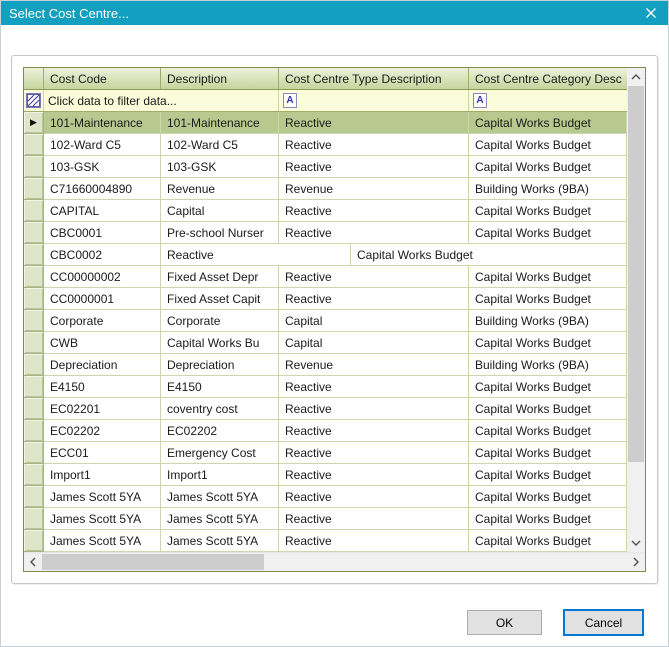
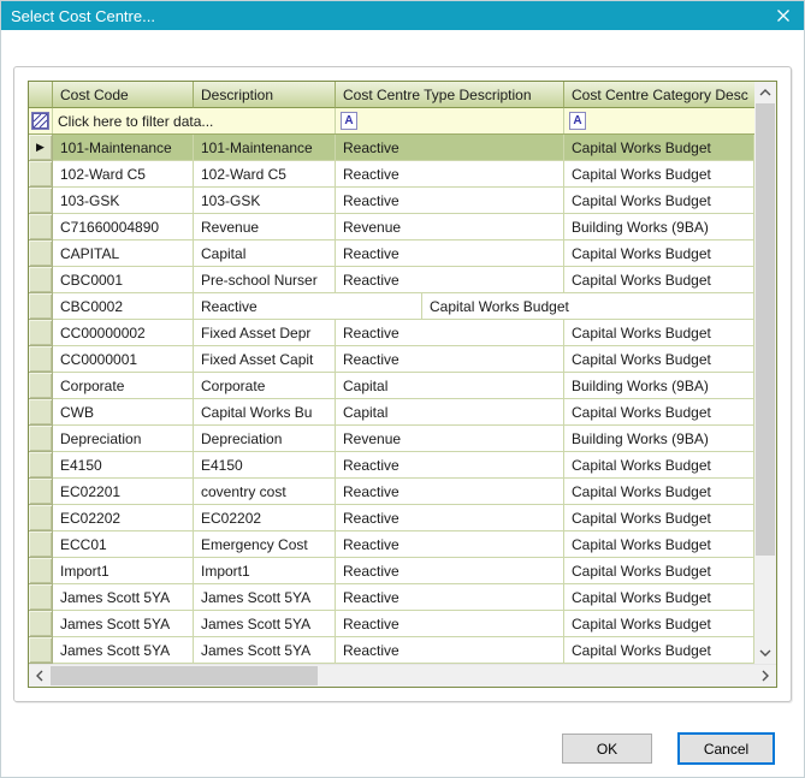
  Select Cost Centre...
  Cost Code
  Description
  Cost Centre Type Description
  Cost Centre Category Desc
- Click data to filter data...
+ Click here to filter data...
  A
  A
  ▶
  101-Maintenance
  101-Maintenance
  Reactive
  Capital Works Budget
  102-Ward C5
  102-Ward C5
  Reactive
  Capital Works Budget
  103-GSK
  103-GSK
  Reactive
  Capital Works Budget
  C71660004890
  Revenue
  Revenue
  Building Works (9BA)
  CAPITAL
  Capital
  Reactive
  Capital Works Budget
  CBC0001
  Pre-school Nurser
  Reactive
  Capital Works Budget
  CBC0002
  Reactive
  Capital Works Budget
  CC00000002
  Fixed Asset Depr
  Reactive
  Capital Works Budget
  CC0000001
  Fixed Asset Capit
  Reactive
  Capital Works Budget
  Corporate
  Corporate
  Capital
  Building Works (9BA)
  CWB
  Capital Works Bu
  Capital
  Capital Works Budget
  Depreciation
  Depreciation
  Revenue
  Building Works (9BA)
  E4150
  E4150
  Reactive
  Capital Works Budget
  EC02201
  coventry cost
  Reactive
  Capital Works Budget
  EC02202
  EC02202
  Reactive
  Capital Works Budget
  ECC01
  Emergency Cost
  Reactive
  Capital Works Budget
  Import1
  Import1
  Reactive
  Capital Works Budget
  James Scott 5YA
  James Scott 5YA
  Reactive
  Capital Works Budget
  James Scott 5YA
  James Scott 5YA
  Reactive
  Capital Works Budget
  James Scott 5YA
  James Scott 5YA
  Reactive
  Capital Works Budget
  OK
  Cancel
